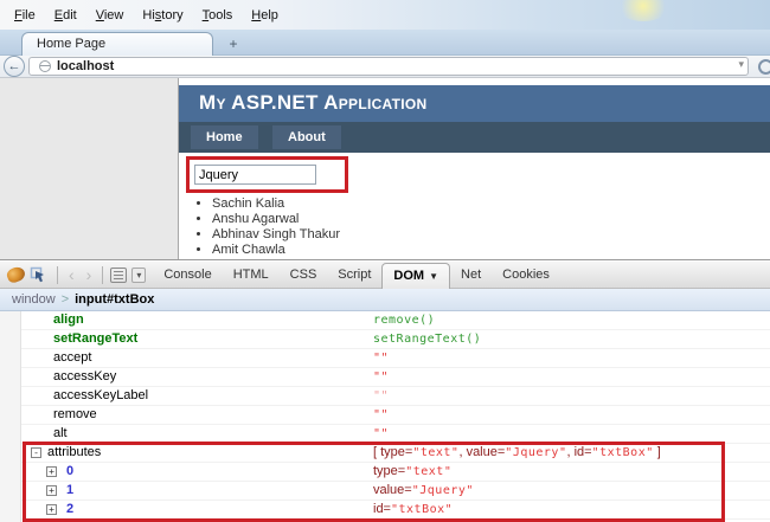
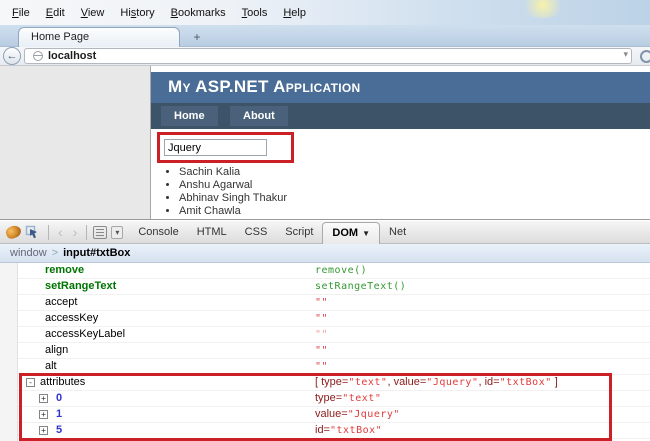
  File
  Edit
  View
  History
+ Bookmarks
  Tools
  Help
  Home Page
  +
  localhost
  ←
  ▾
  My ASP.NET Application
  Home
  About
  Jquery
  Sachin Kalia
  Anshu Agarwal
  Abhinav Singh Thakur
  Amit Chawla
  ‹
  ›
  ▾
  Console
  HTML
  CSS
  Script
  DOM ▼
  Net
- Cookies
  window
  >
  input#txtBox
- align
+ remove
  remove()
  setRangeText
  setRangeText()
  accept
  ""
  accessKey
  ""
  accessKeyLabel
  ""
- remove
+ align
  ""
  alt
  ""
  -
  attributes
  [ type="text", value="Jquery", id="txtBox" ]
  +
  0
  type="text"
  +
  1
  value="Jquery"
  +
- 2
+ 5
  id="txtBox"
